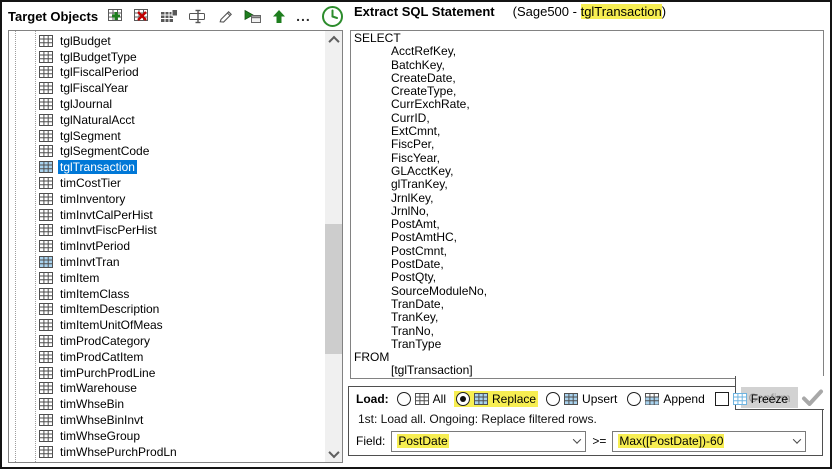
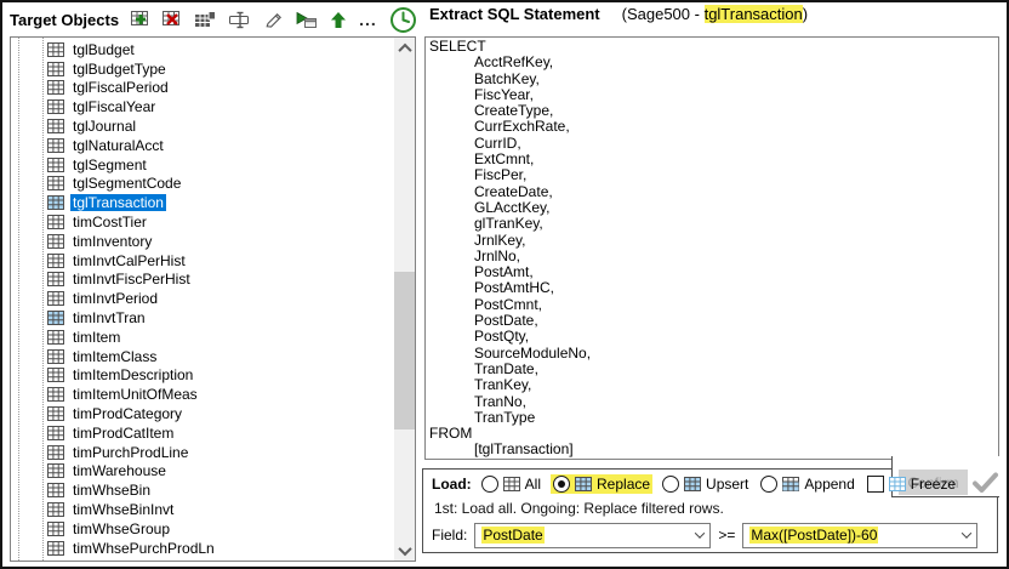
  Target Objects
  ...
  tglBudget
  tglBudgetType
  tglFiscalPeriod
  tglFiscalYear
  tglJournal
  tglNaturalAcct
  tglSegment
  tglSegmentCode
  tglTransaction
  timCostTier
  timInventory
  timInvtCalPerHist
  timInvtFiscPerHist
  timInvtPeriod
  timInvtTran
  timItem
  timItemClass
  timItemDescription
  timItemUnitOfMeas
  timProdCategory
  timProdCatItem
  timPurchProdLine
  timWarehouse
  timWhseBin
  timWhseBinInvt
  timWhseGroup
  timWhsePurchProdLn
  Extract SQL Statement
  (Sage500 - tglTransaction)
  SELECT
  AcctRefKey,
  BatchKey,
- CreateDate,
+ FiscYear,
  CreateType,
  CurrExchRate,
  CurrID,
  ExtCmnt,
  FiscPer,
- FiscYear,
+ CreateDate,
  GLAcctKey,
  glTranKey,
  JrnlKey,
  JrnlNo,
  PostAmt,
  PostAmtHC,
  PostCmnt,
  PostDate,
  PostQty,
  SourceModuleNo,
  TranDate,
  TranKey,
  TranNo,
  TranType
  FROM
  [tglTransaction]
  Confirm
  Load:
  All
  Replace
  Upsert
  Append
  Freeze
  1st: Load all. Ongoing: Replace filtered rows.
  Field:
  PostDate
  >=
  Max([PostDate])-60
